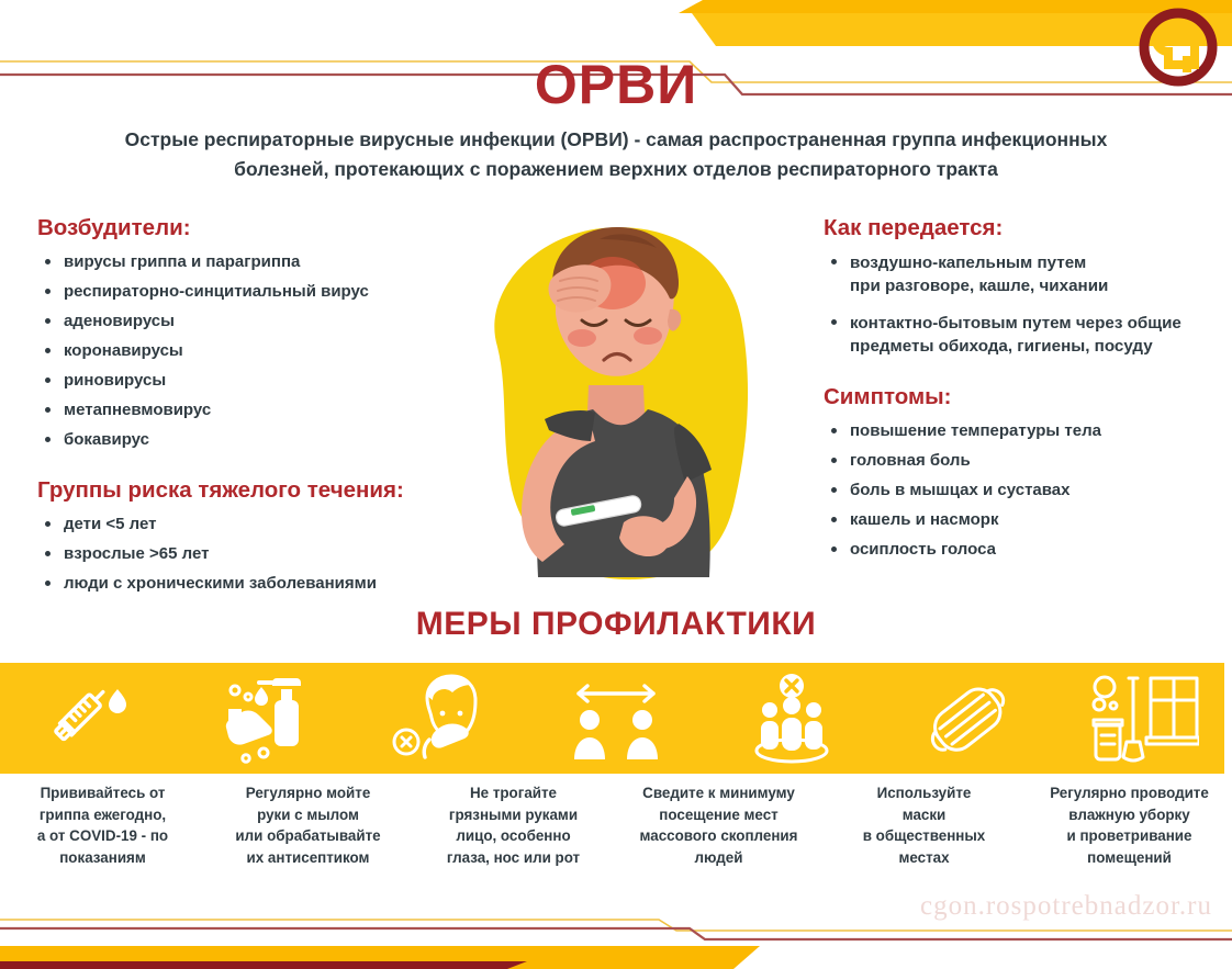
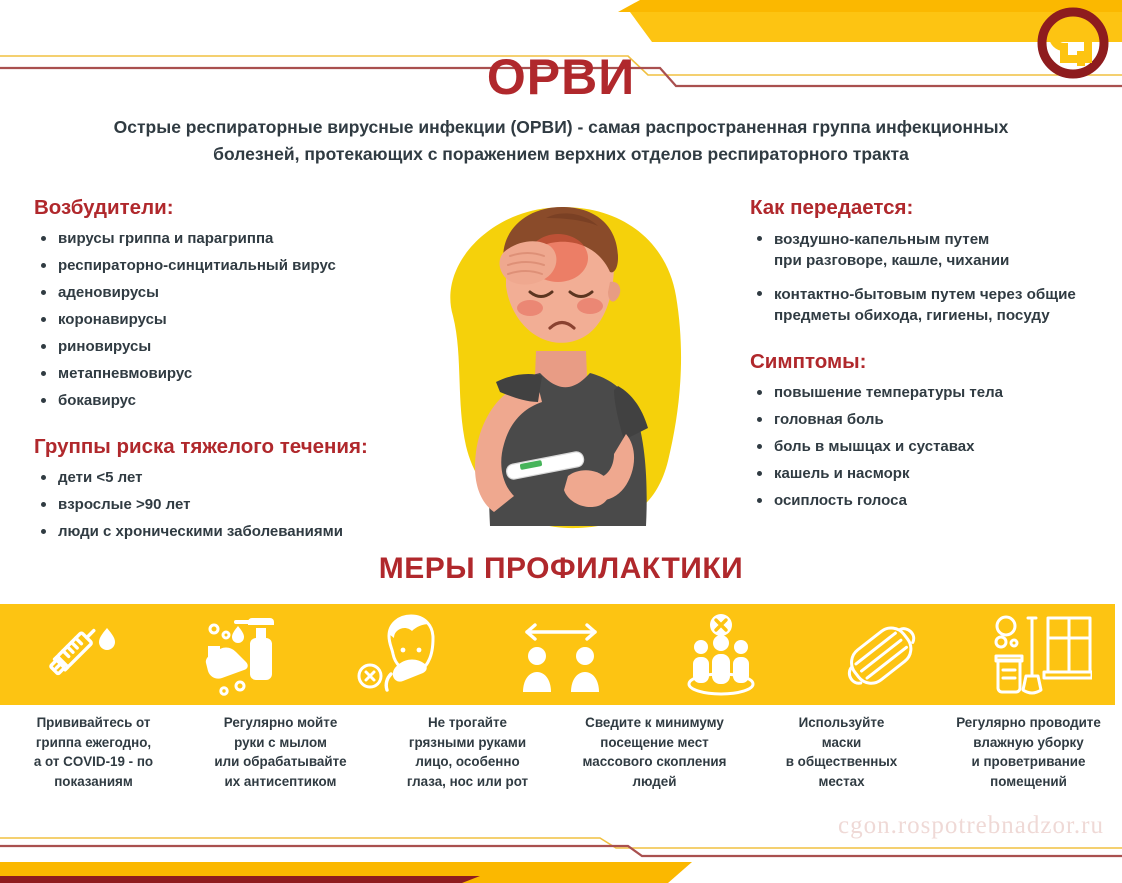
  ОРВИ
  Острые респираторные вирусные инфекции (ОРВИ) - самая распространенная группа инфекционных болезней, протекающих с поражением верхних отделов респираторного тракта
  Возбудители:
  вирусы гриппа и парагриппа
  респираторно-синцитиальный вирус
  аденовирусы
  коронавирусы
  риновирусы
  метапневмовирус
  бокавирус
  Группы риска тяжелого течения:
  дети <5 лет
- взрослые >65 лет
+ взрослые >90 лет
  люди с хроническими заболеваниями
  Как передается:
  воздушно-капельным путем
  при разговоре, кашле, чихании
  контактно-бытовым путем через общие
  предметы обихода, гигиены, посуду
  Симптомы:
  повышение температуры тела
  головная боль
  боль в мышцах и суставах
  кашель и насморк
  осиплость голоса
  МЕРЫ ПРОФИЛАКТИКИ
  Прививайтесь от
  гриппа ежегодно,
  а от COVID-19 - по
  показаниям
  Регулярно мойте
  руки с мылом
  или обрабатывайте
  их антисептиком
  Не трогайте
  грязными руками
  лицо, особенно
  глаза, нос или рот
  Сведите к минимуму
  посещение мест
  массового скопления
  людей
  Используйте
  маски
  в общественных
  местах
  Регулярно проводите
  влажную уборку
  и проветривание
  помещений
  cgon.rospotrebnadzor.ru
